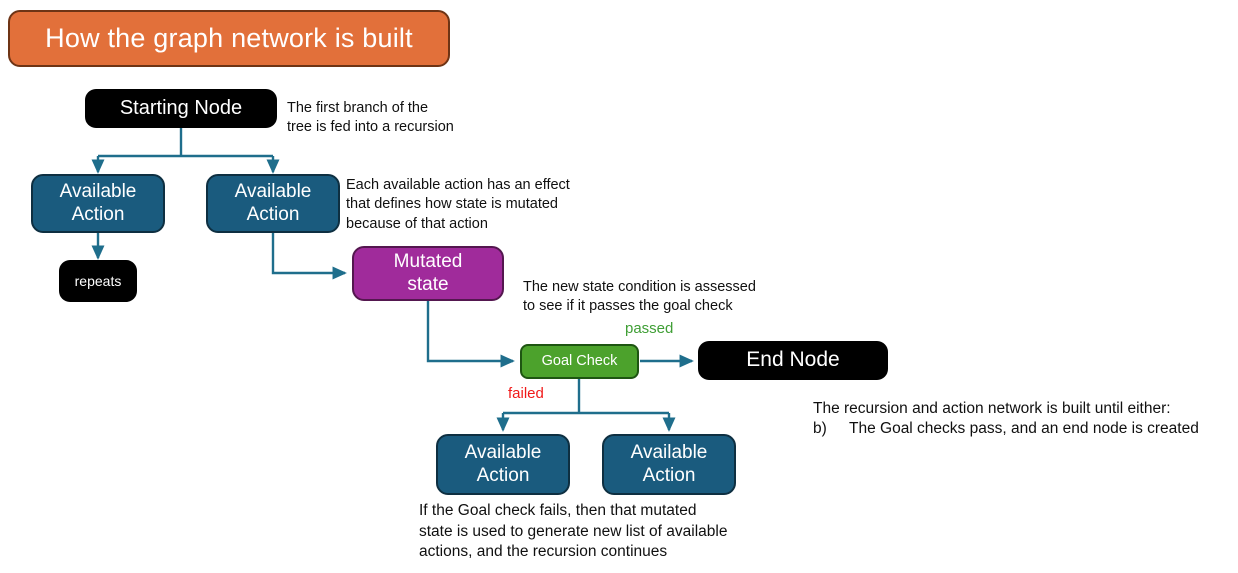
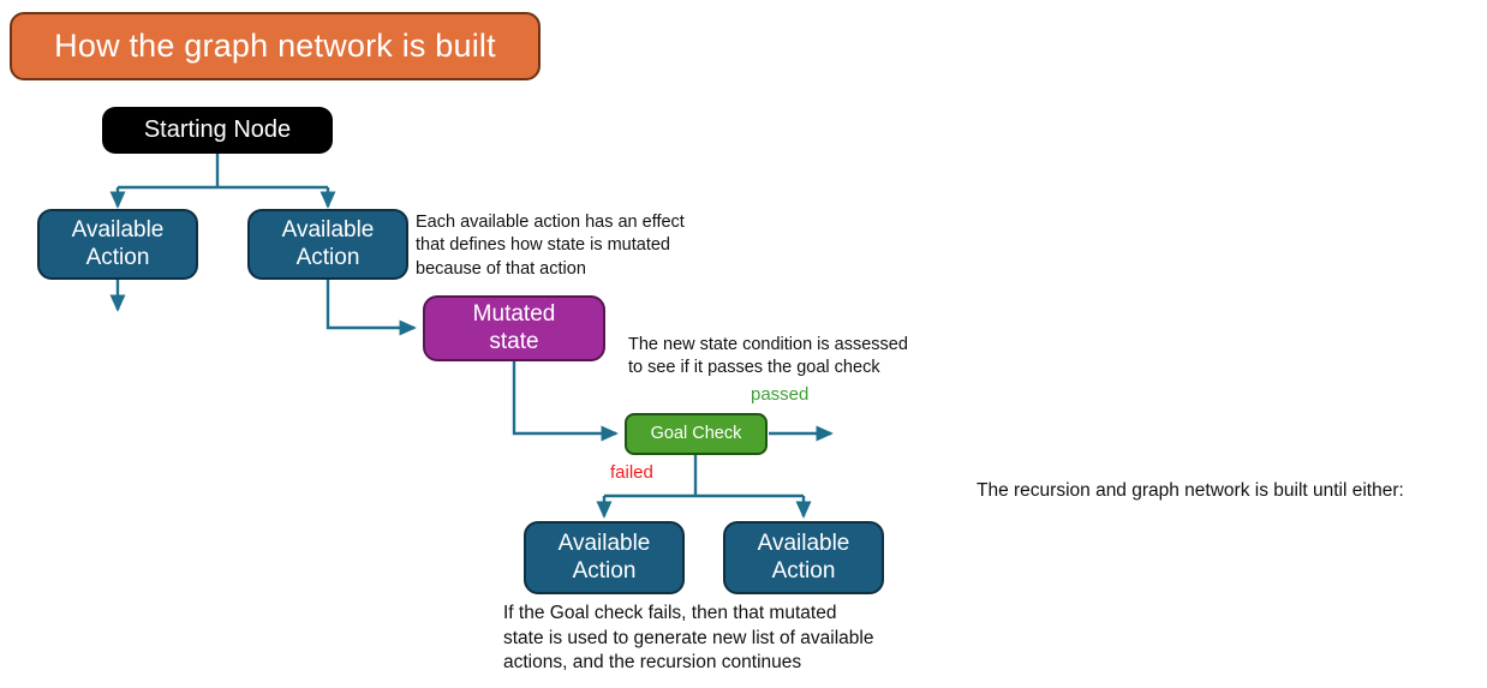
  How the graph network is built
  Starting Node
- The first branch of the
- tree is fed into a recursion
  Available
  Action
  Available
  Action
  Each available action has an effect
  that defines how state is mutated
  because of that action
- repeats
  Mutated
  state
  The new state condition is assessed
  to see if it passes the goal check
  passed
  Goal Check
- End Node
  failed
  Available
  Action
  Available
  Action
  If the Goal check fails, then that mutated
  state is used to generate new list of available
  actions, and the recursion continues
- The recursion and action network is built until either:
+ The recursion and graph network is built until either:
- b)
- The Goal checks pass, and an end node is created
